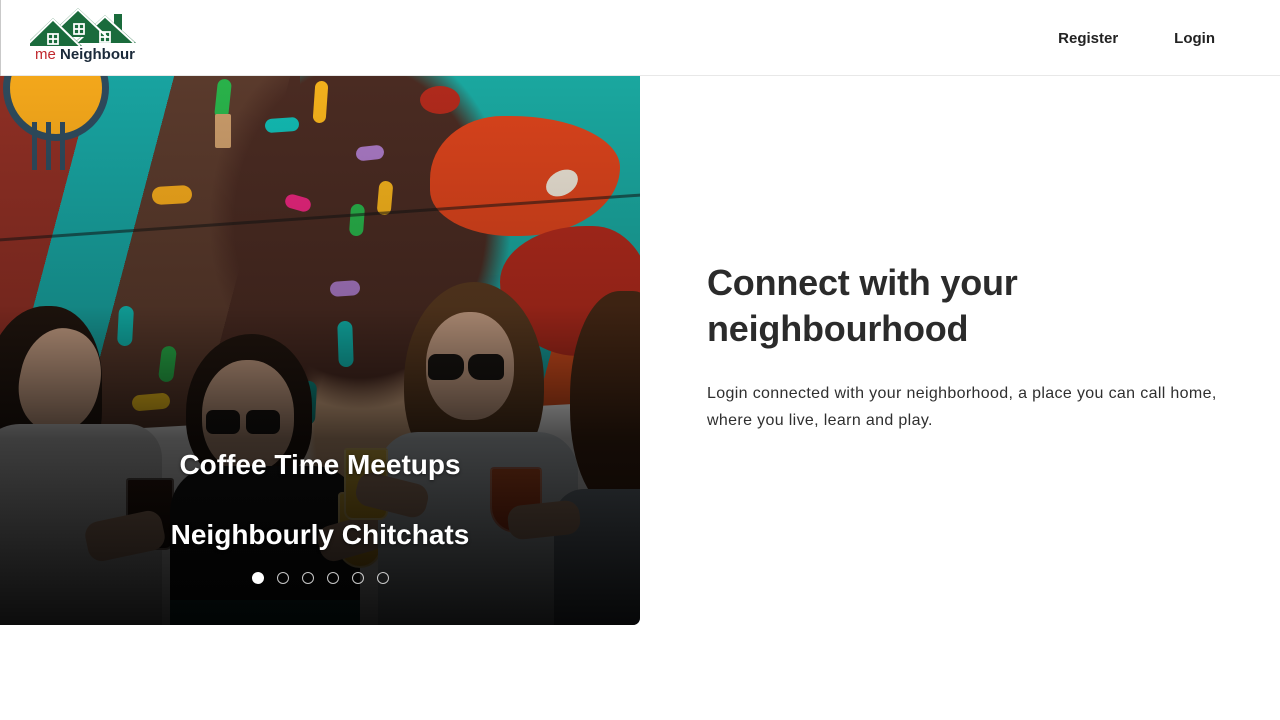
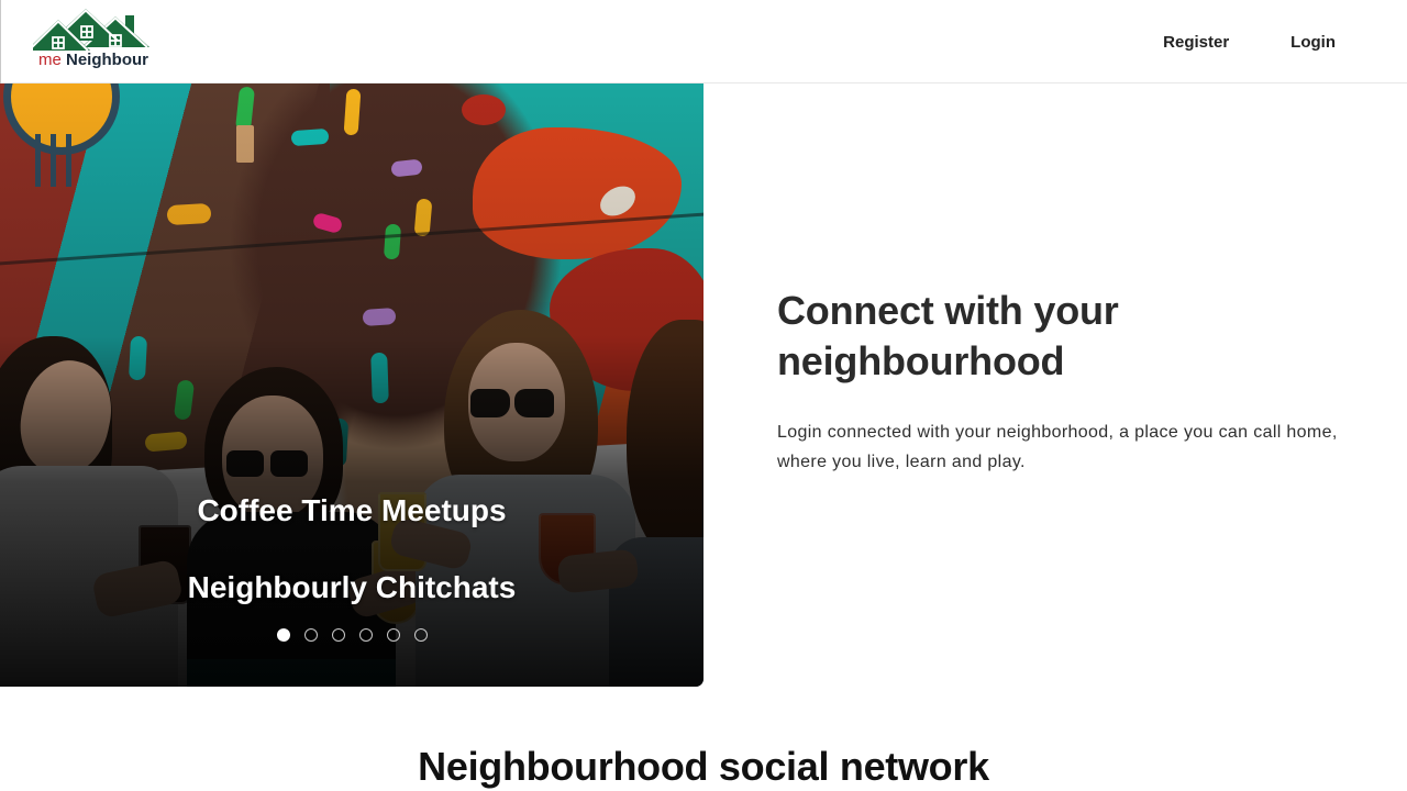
  me Neighbour
  Register
  Login
  Coffee Time Meetups
  Neighbourly Chitchats
  Connect with your neighbourhood
  Login connected with your neighborhood, a place you can call home, where you live, learn and play.
+ Neighbourhood social network
